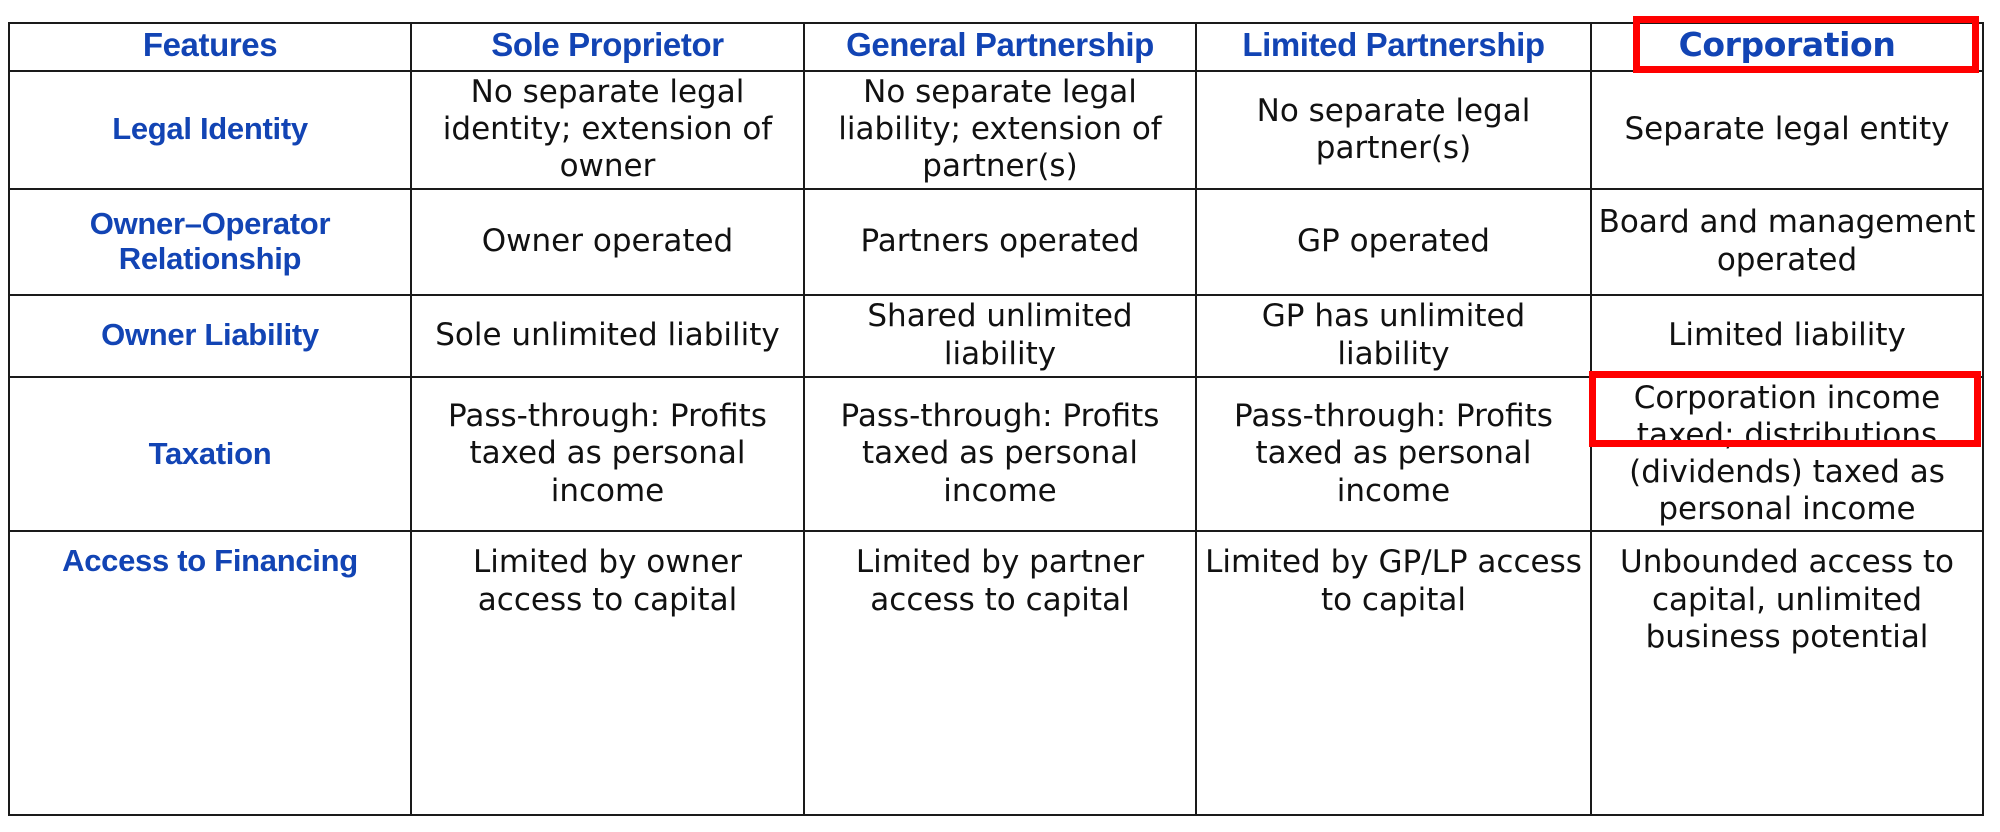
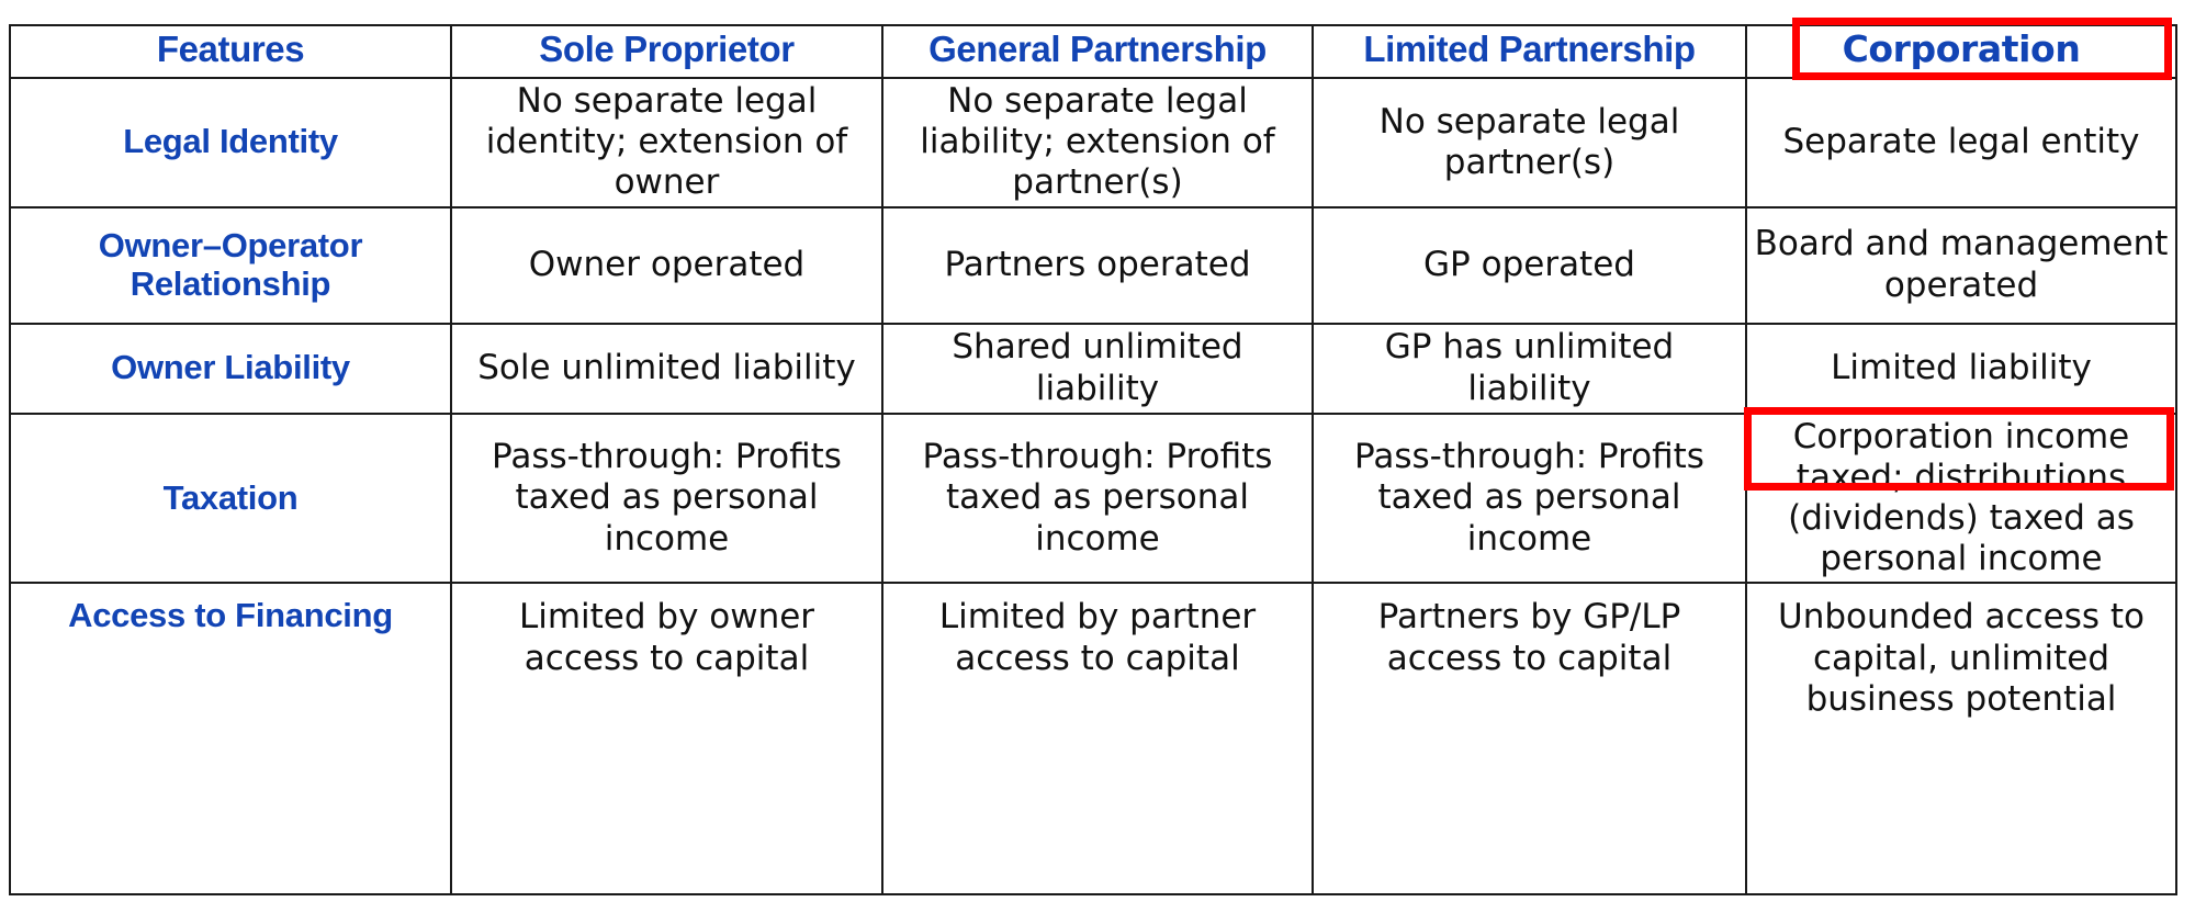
  Features	Sole Proprietor	General Partnership	Limited Partnership	Corporation
  Legal Identity	No separate legal identity; extension of owner	No separate legal liability; extension of partner(s)	No separate legal partner(s)	Separate legal entity
  Owner–Operator Relationship	Owner operated	Partners operated	GP operated	Board and management operated
  Owner Liability	Sole unlimited liability	Shared unlimited liability	GP has unlimited liability	Limited liability
  Taxation	Pass-through: Profits taxed as personal income	Pass-through: Profits taxed as personal income	Pass-through: Profits taxed as personal income	Corporation income taxed; distributions (dividends) taxed as personal income
- Access to Financing	Limited by owner access to capital	Limited by partner access to capital	Limited by GP/LP access to capital	Unbounded access to capital, unlimited business potential
+ Access to Financing	Limited by owner access to capital	Limited by partner access to capital	Partners by GP/LP access to capital	Unbounded access to capital, unlimited business potential
